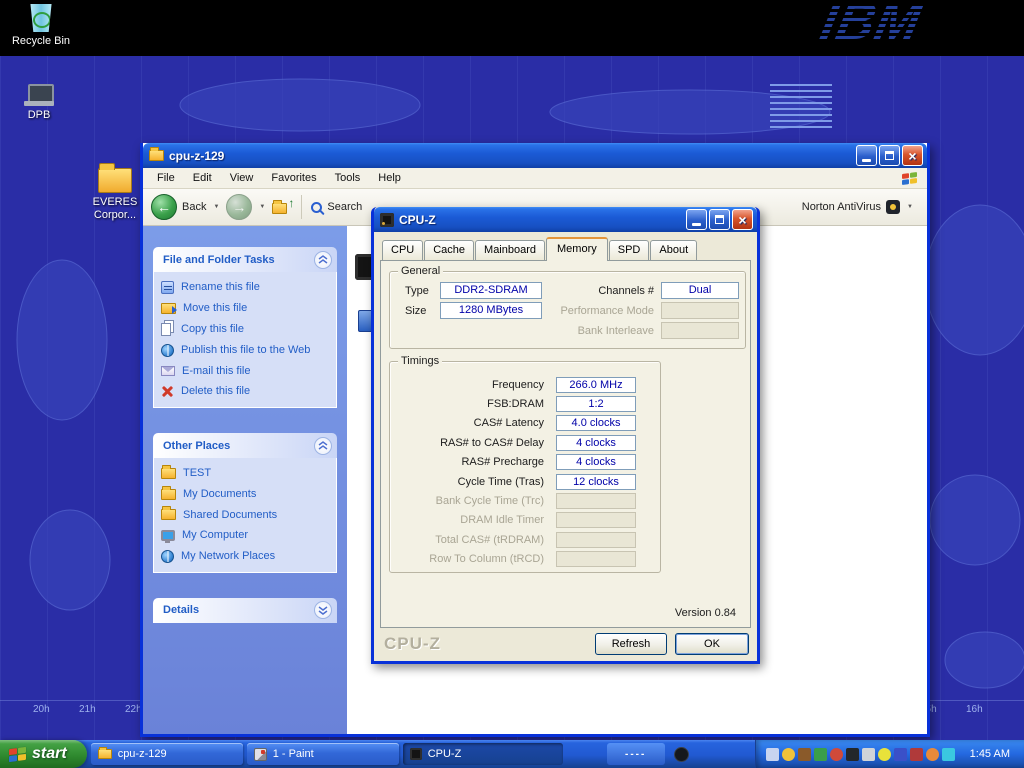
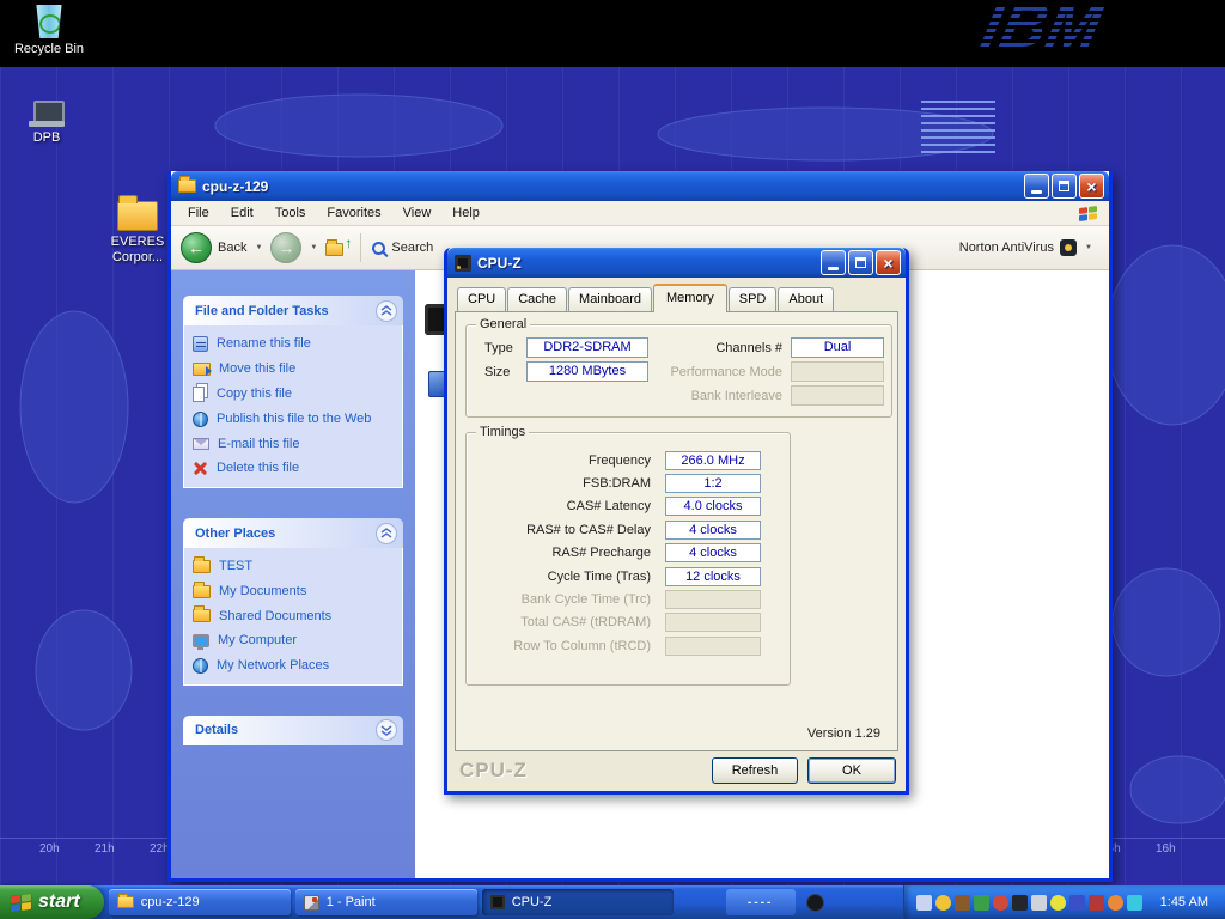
  20h
  21h
  22h
  16h
  Recycle Bin
  DPB
  EVERES Corpor...
  cpu-z-129
  ×
  File
  Edit
- View
+ Tools
  Favorites
- Tools
+ View
  Help
  ←
  Back
  →
  ↑
  Search
  Norton AntiVirus
  File and Folder Tasks
  Rename this file
  Move this file
  Copy this file
  Publish this file to the Web
  E-mail this file
  Delete this file
  Other Places
  TEST
  My Documents
  Shared Documents
  My Computer
  My Network Places
  Details
  CPU-Z
  ×
  CPU
  Cache
  Mainboard
  Memory
  SPD
  About
  General
  Type
  DDR2-SDRAM
  Size
  1280 MBytes
  Channels #
  Dual
  Performance Mode
  Bank Interleave
  Timings
  Frequency
  266.0 MHz
  FSB:DRAM
  1:2
  CAS# Latency
  4.0 clocks
  RAS# to CAS# Delay
  4 clocks
  RAS# Precharge
  4 clocks
  Cycle Time (Tras)
  12 clocks
  Bank Cycle Time (Trc)
- DRAM Idle Timer
  Total CAS# (tRDRAM)
  Row To Column (tRCD)
- Version 0.84
+ Version 1.29
  CPU-Z
  Refresh
  OK
  start
  cpu-z-129
  1 - Paint
  CPU-Z
  ----
  1:45 AM
